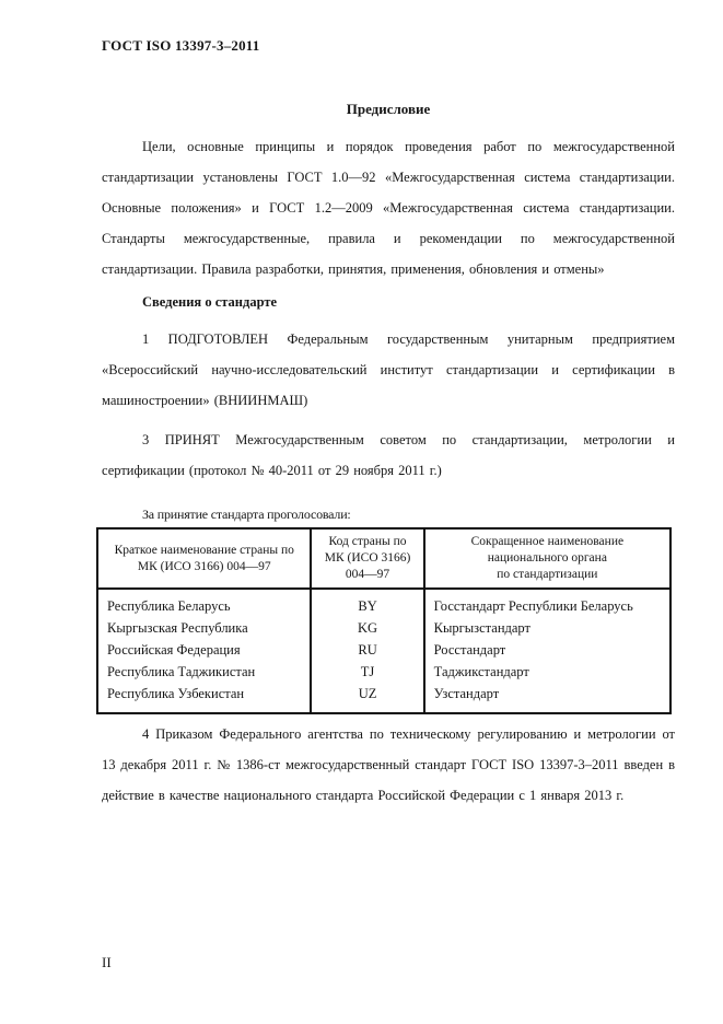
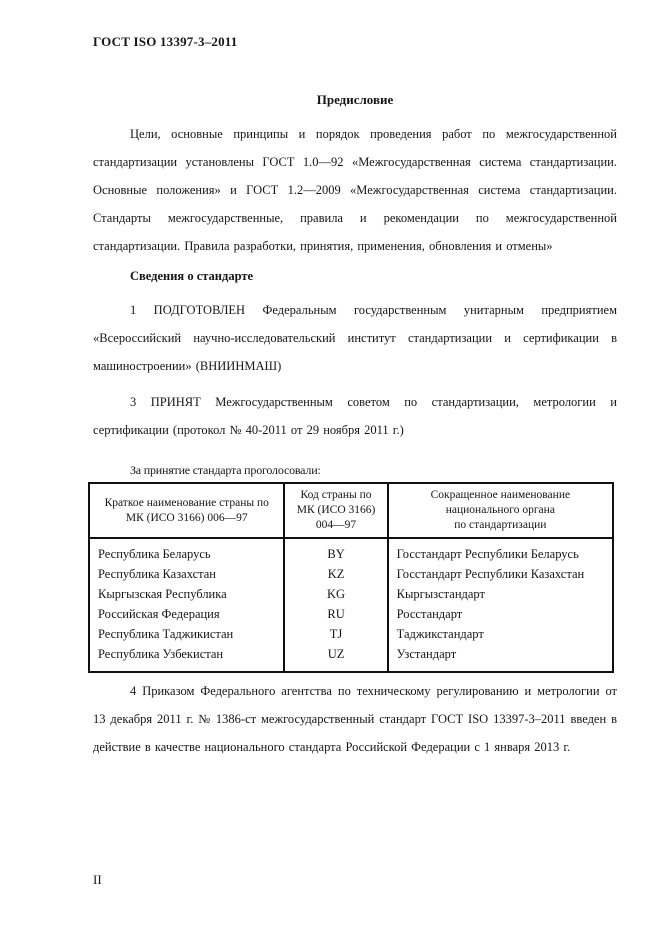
  ГОСТ ISO 13397-3–2011
  Предисловие
  Цели, основные принципы и порядок проведения работ по межгосударственной стандартизации установлены ГОСТ 1.0—92 «Межгосударственная система стандартизации. Основные положения» и ГОСТ 1.2—2009 «Межгосударственная система стандартизации. Стандарты межгосударственные, правила и рекомендации по межгосударственной стандартизации. Правила разработки, принятия, применения, обновления и отмены»
  Сведения о стандарте
  1 ПОДГОТОВЛЕН Федеральным государственным унитарным предприятием «Всероссийский научно-исследовательский институт стандартизации и сертификации в машиностроении» (ВНИИНМАШ)
  3 ПРИНЯТ Межгосударственным советом по стандартизации, метрологии и сертификации (протокол № 40-2011 от 29 ноября 2011 г.)
  За принятие стандарта проголосовали:
- Краткое наименование страны по МК (ИСО 3166) 004—97	Код страны по МК (ИСО 3166) 004—97	Сокращенное наименование национального органа по стандартизации
+ Краткое наименование страны по МК (ИСО 3166) 006—97	Код страны по МК (ИСО 3166) 004—97	Сокращенное наименование национального органа по стандартизации
  Республика Беларусь	BY	Госстандарт Республики Беларусь
+ Республика Казахстан	KZ	Госстандарт Республики Казахстан
  Кыргызская Республика	KG	Кыргызстандарт
  Российская Федерация	RU	Росстандарт
  Республика Таджикистан	TJ	Таджикстандарт
  Республика Узбекистан	UZ	Узстандарт
  4 Приказом Федерального агентства по техническому регулированию и метрологии от 13 декабря 2011 г. № 1386-ст межгосударственный стандарт ГОСТ ISO 13397-3–2011 введен в действие в качестве национального стандарта Российской Федерации с 1 января 2013 г.
  II
